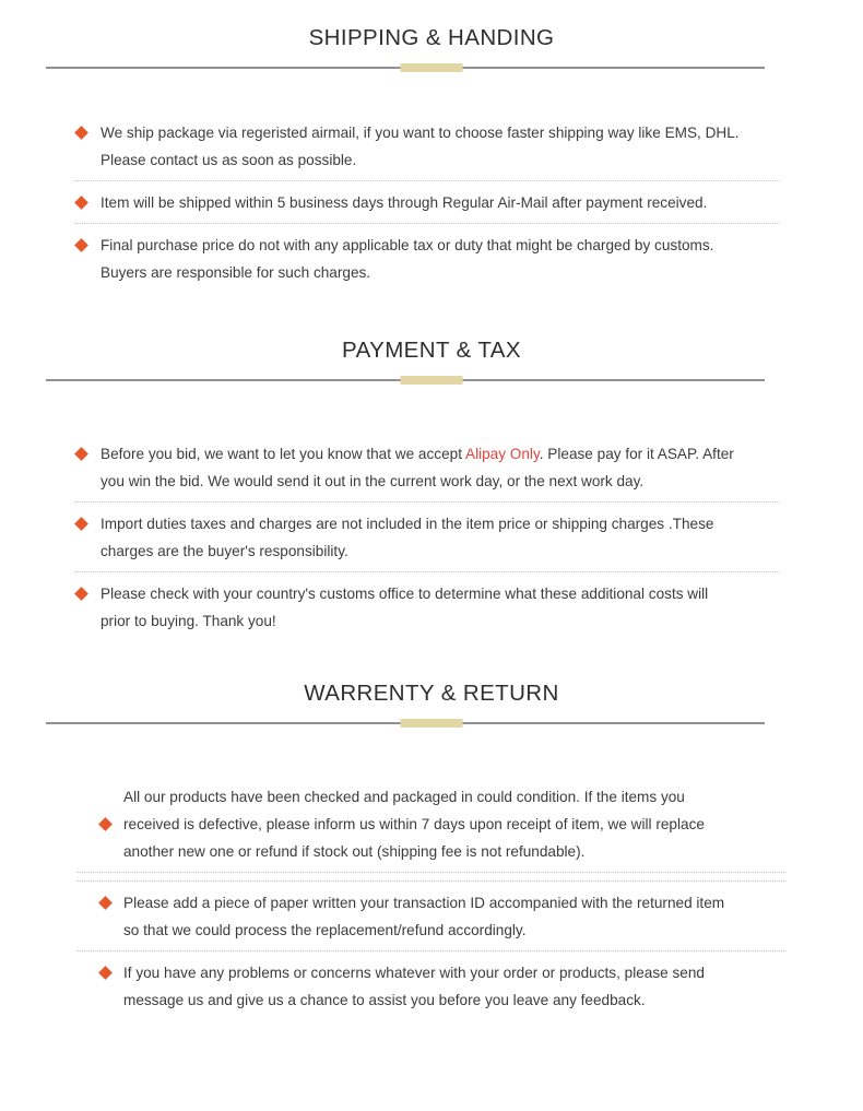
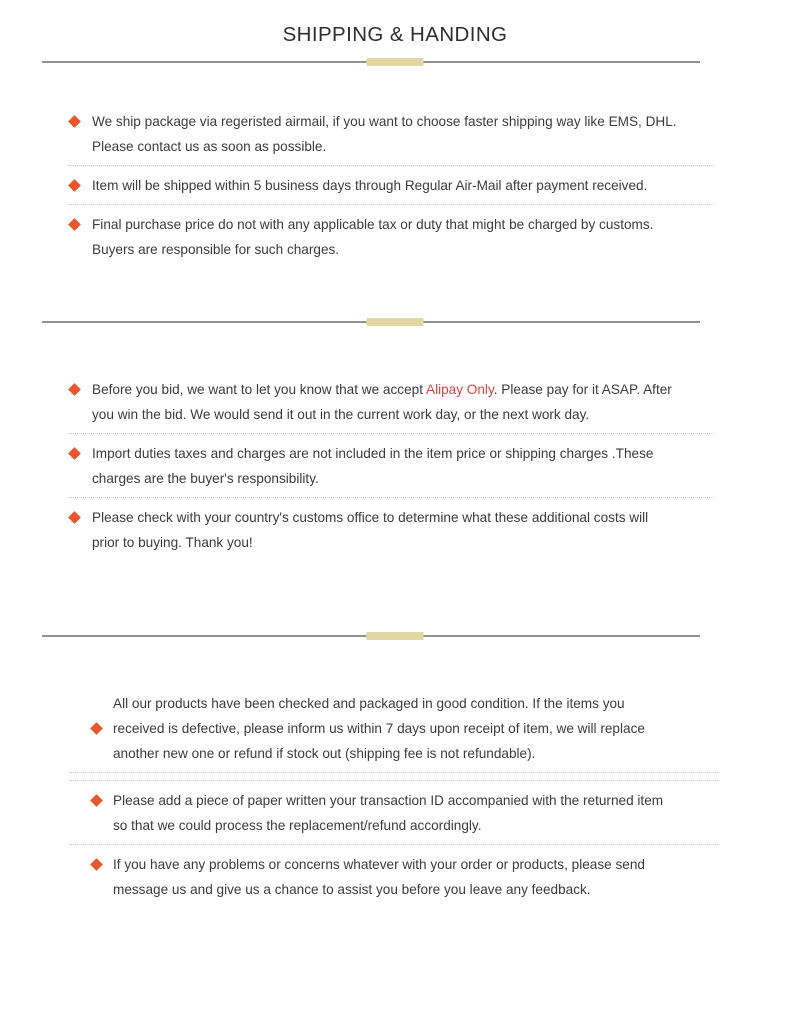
  SHIPPING & HANDING
  We ship package via regeristed airmail, if you want to choose faster shipping way like EMS, DHL. Please contact us as soon as possible.
  Item will be shipped within 5 business days through Regular Air-Mail after payment received.
  Final purchase price do not with any applicable tax or duty that might be charged by customs. Buyers are responsible for such charges.
- PAYMENT & TAX
  Before you bid, we want to let you know that we accept Alipay Only. Please pay for it ASAP. After you win the bid. We would send it out in the current work day, or the next work day.
  Import duties taxes and charges are not included in the item price or shipping charges .These charges are the buyer's responsibility.
  Please check with your country's customs office to determine what these additional costs will prior to buying. Thank you!
- WARRENTY & RETURN
- All our products have been checked and packaged in could condition. If the items you received is defective, please inform us within 7 days upon receipt of item, we will replace another new one or refund if stock out (shipping fee is not refundable).
+ All our products have been checked and packaged in good condition. If the items you received is defective, please inform us within 7 days upon receipt of item, we will replace another new one or refund if stock out (shipping fee is not refundable).
  Please add a piece of paper written your transaction ID accompanied with the returned item so that we could process the replacement/refund accordingly.
  If you have any problems or concerns whatever with your order or products, please send message us and give us a chance to assist you before you leave any feedback.
